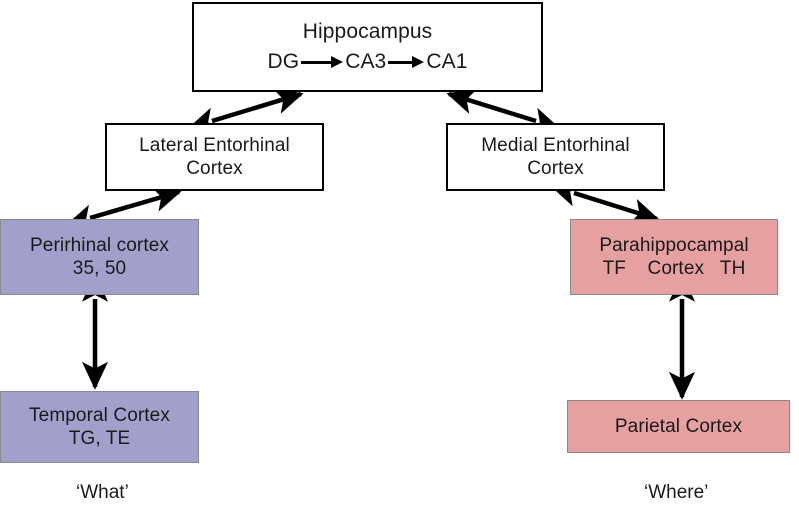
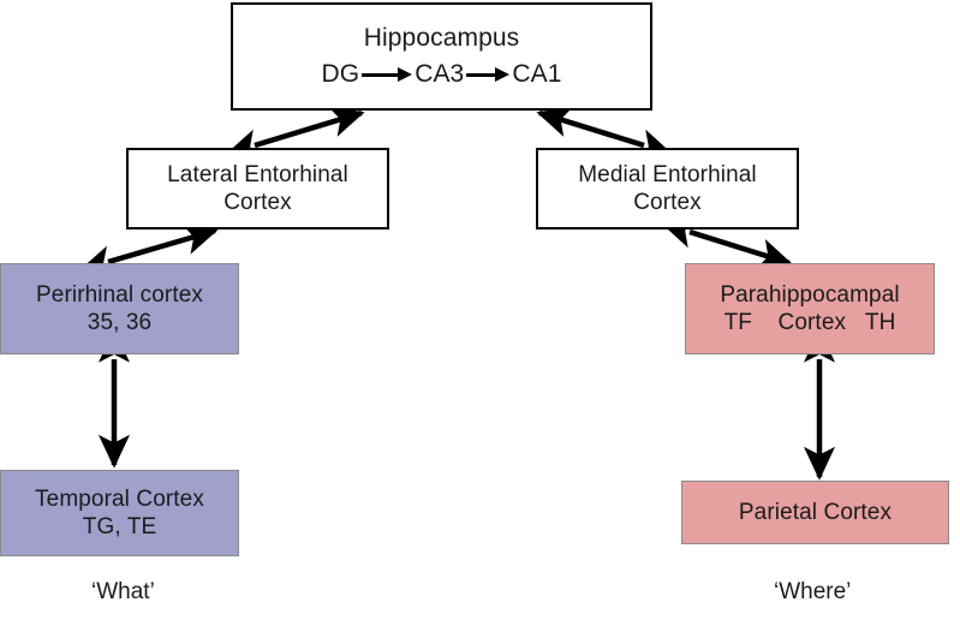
  Hippocampus
  DG
  CA3
  CA1
  Lateral Entorhinal
  Cortex
  Medial Entorhinal
  Cortex
  Perirhinal cortex
- 35, 50
+ 35, 36
  Parahippocampal
  TF Cortex TH
  Temporal Cortex
  TG, TE
  Parietal Cortex
  ‘What’
  ‘Where’
